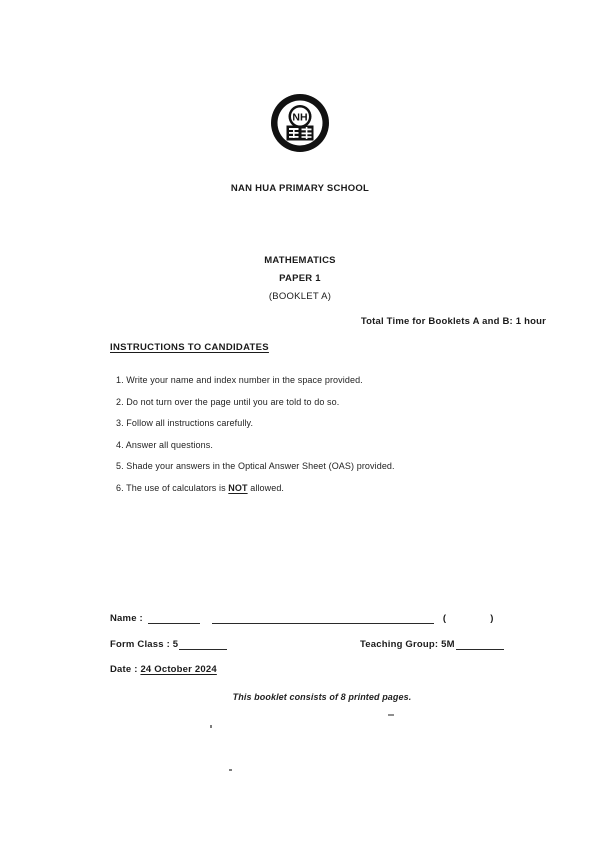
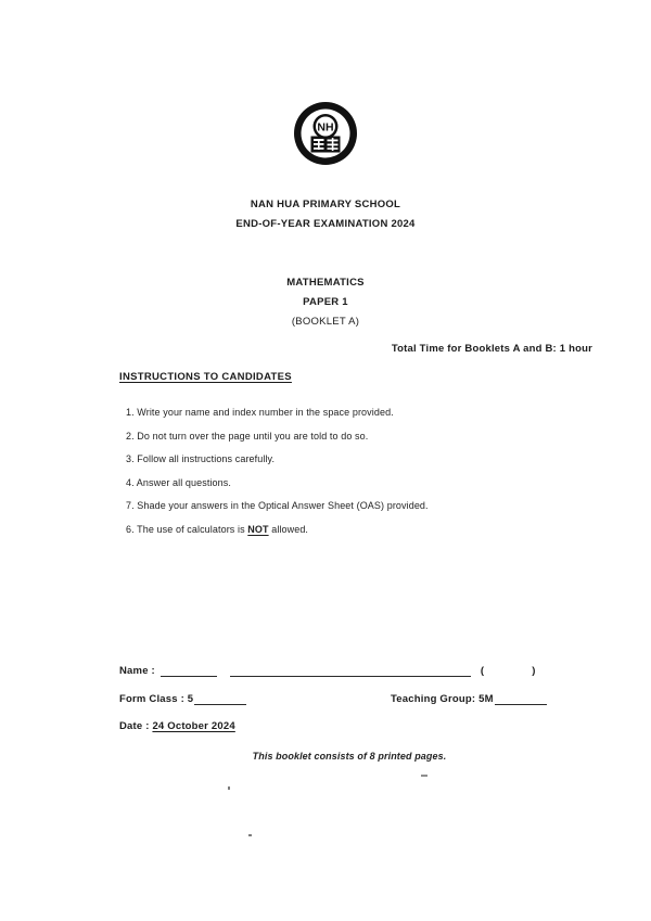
  NH
  NAN HUA PRIMARY SCHOOL
+ END-OF-YEAR EXAMINATION 2024
  MATHEMATICS
  PAPER 1
  (BOOKLET A)
  Total Time for Booklets A and B: 1 hour
  INSTRUCTIONS TO CANDIDATES
  1. Write your name and index number in the space provided.
  2. Do not turn over the page until you are told to do so.
  3. Follow all instructions carefully.
  4. Answer all questions.
- 5. Shade your answers in the Optical Answer Sheet (OAS) provided.
+ 7. Shade your answers in the Optical Answer Sheet (OAS) provided.
  6. The use of calculators is NOT allowed.
  Name :
  (
  )
  Form Class : 5
  Teaching Group: 5M
  Date : 24 October 2024
  This booklet consists of 8 printed pages.
